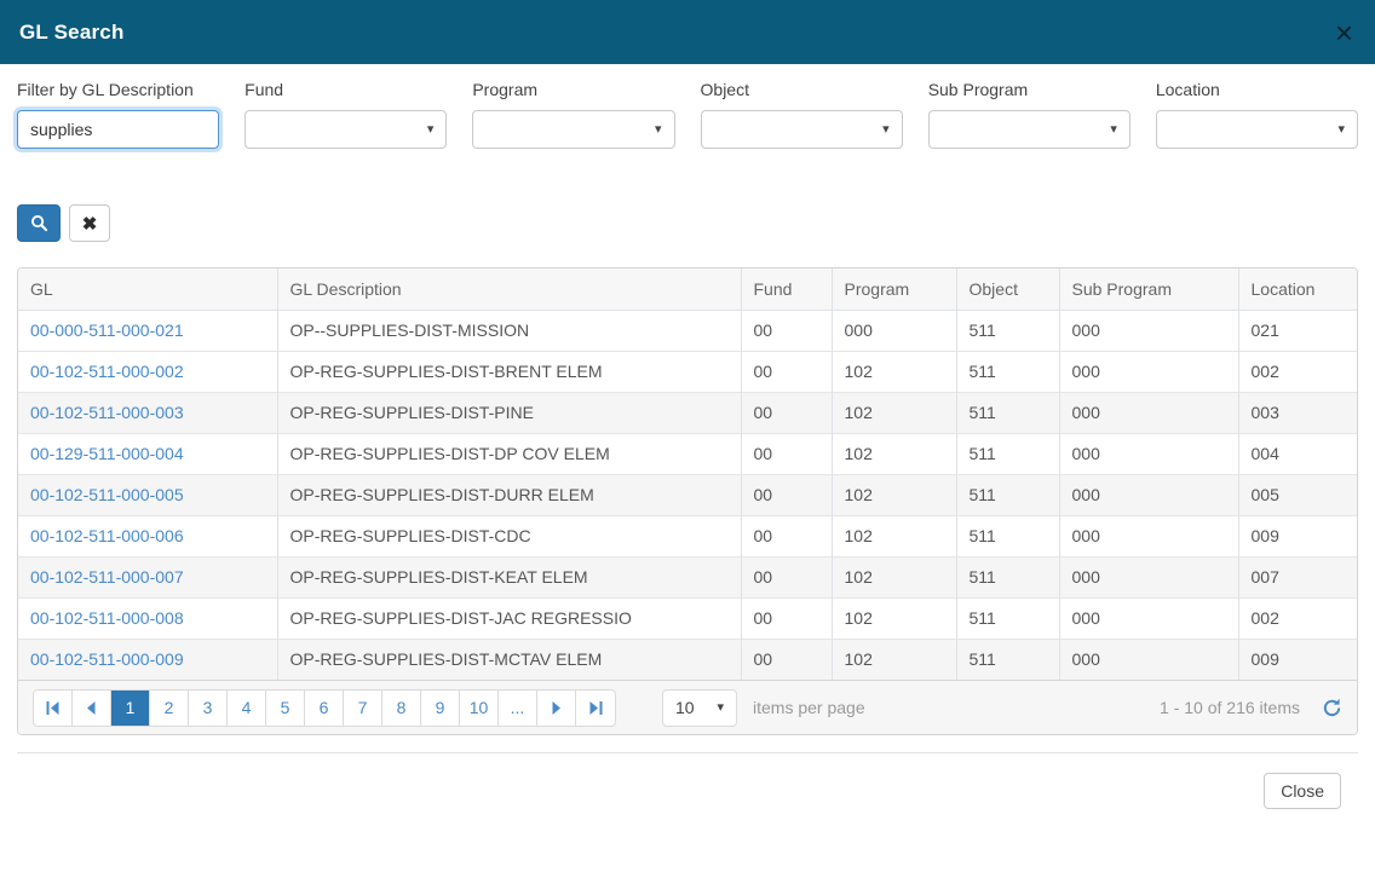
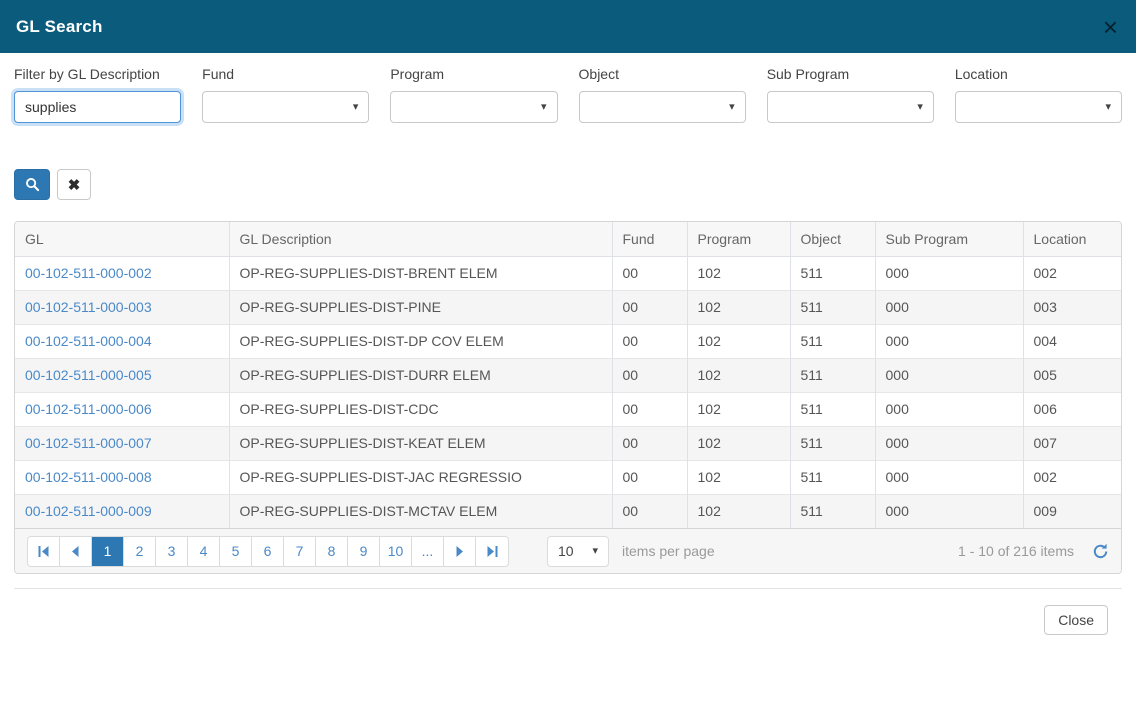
  GL Search
  ×
  Filter by GL Description
  supplies
  Fund
  ▾
  Program
  ▾
  Object
  ▾
  Sub Program
  ▾
  Location
  ▾
  ✖
  GL	GL Description	Fund	Program	Object	Sub Program	Location
- 00-000-511-000-021	OP--SUPPLIES-DIST-MISSION	00	000	511	000	021
  00-102-511-000-002	OP-REG-SUPPLIES-DIST-BRENT ELEM	00	102	511	000	002
  00-102-511-000-003	OP-REG-SUPPLIES-DIST-PINE	00	102	511	000	003
- 00-129-511-000-004	OP-REG-SUPPLIES-DIST-DP COV ELEM	00	102	511	000	004
+ 00-102-511-000-004	OP-REG-SUPPLIES-DIST-DP COV ELEM	00	102	511	000	004
  00-102-511-000-005	OP-REG-SUPPLIES-DIST-DURR ELEM	00	102	511	000	005
- 00-102-511-000-006	OP-REG-SUPPLIES-DIST-CDC	00	102	511	000	009
+ 00-102-511-000-006	OP-REG-SUPPLIES-DIST-CDC	00	102	511	000	006
  00-102-511-000-007	OP-REG-SUPPLIES-DIST-KEAT ELEM	00	102	511	000	007
  00-102-511-000-008	OP-REG-SUPPLIES-DIST-JAC REGRESSIO	00	102	511	000	002
  00-102-511-000-009	OP-REG-SUPPLIES-DIST-MCTAV ELEM	00	102	511	000	009
  1
  2
  3
  4
  5
  6
  7
  8
  9
  10
  ...
  10
  ▾
  items per page
  1 - 10 of 216 items
  Close
